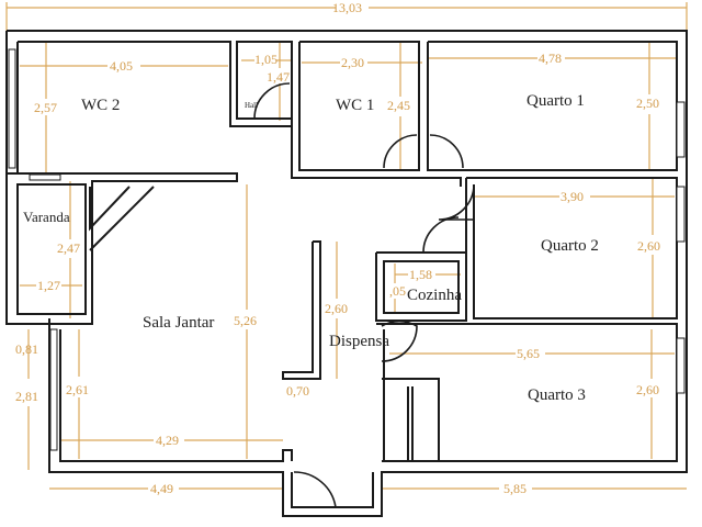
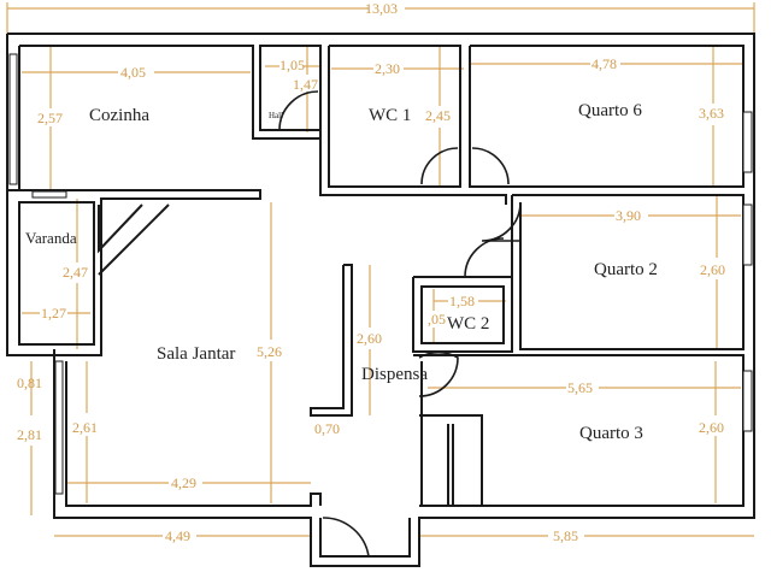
- WC 2
+ Cozinha
  Hall
  WC 1
- Quarto 1
+ Quarto 6
  Varanda
  Quarto 2
- Cozinha
+ WC 2
  Sala Jantar
  Dispensa
  Quarto 3
  13,03
  4,05
  2,57
  1,05
  1,47
  2,30
  2,45
  4,78
- 2,50
+ 3,63
  2,47
  1,27
  3,90
  2,60
  1,58
  ,05
  5,26
  4,29
  2,60
  0,70
  5,65
  2,60
  0,81
  2,81
  2,61
  4,49
  5,85
